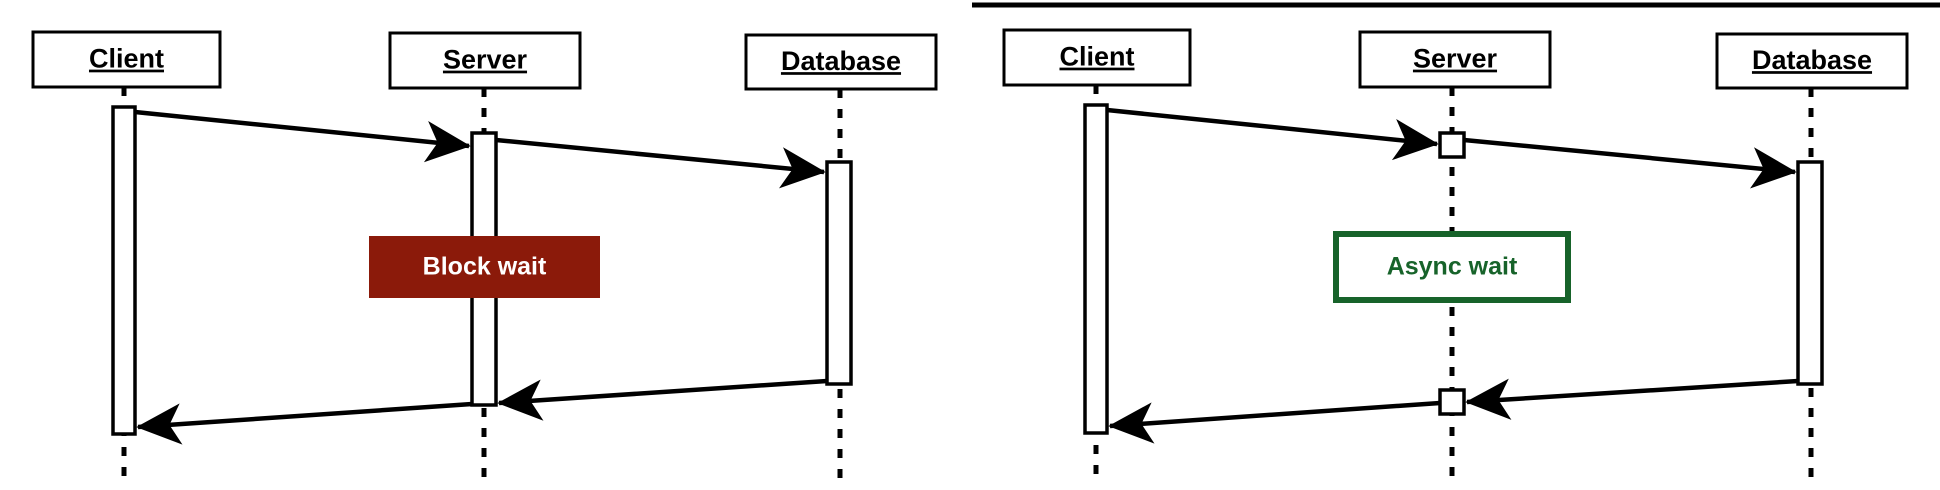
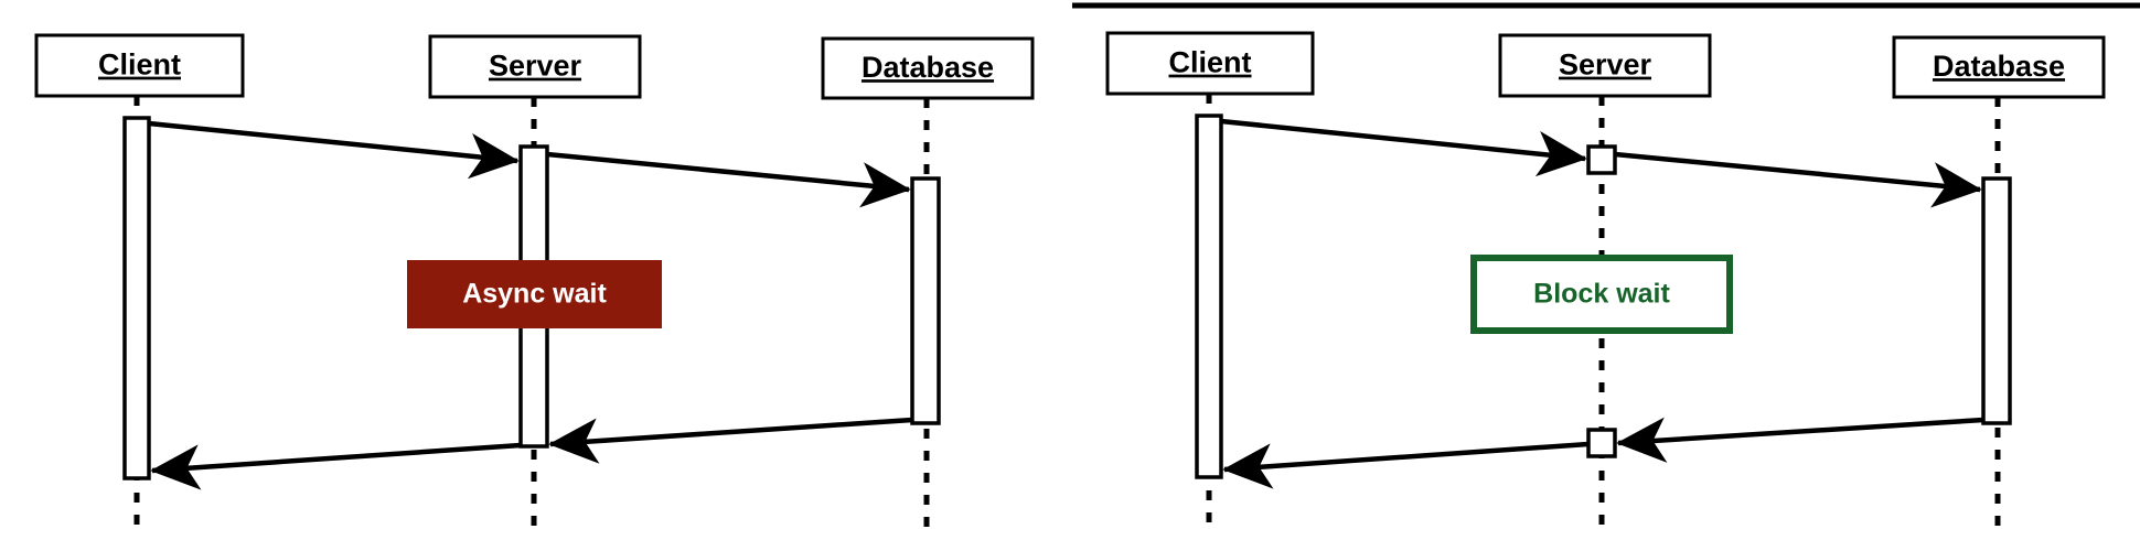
  Client
  Server
  Database
- Block wait
+ Async wait
  Client
  Server
  Database
- Async wait
+ Block wait
